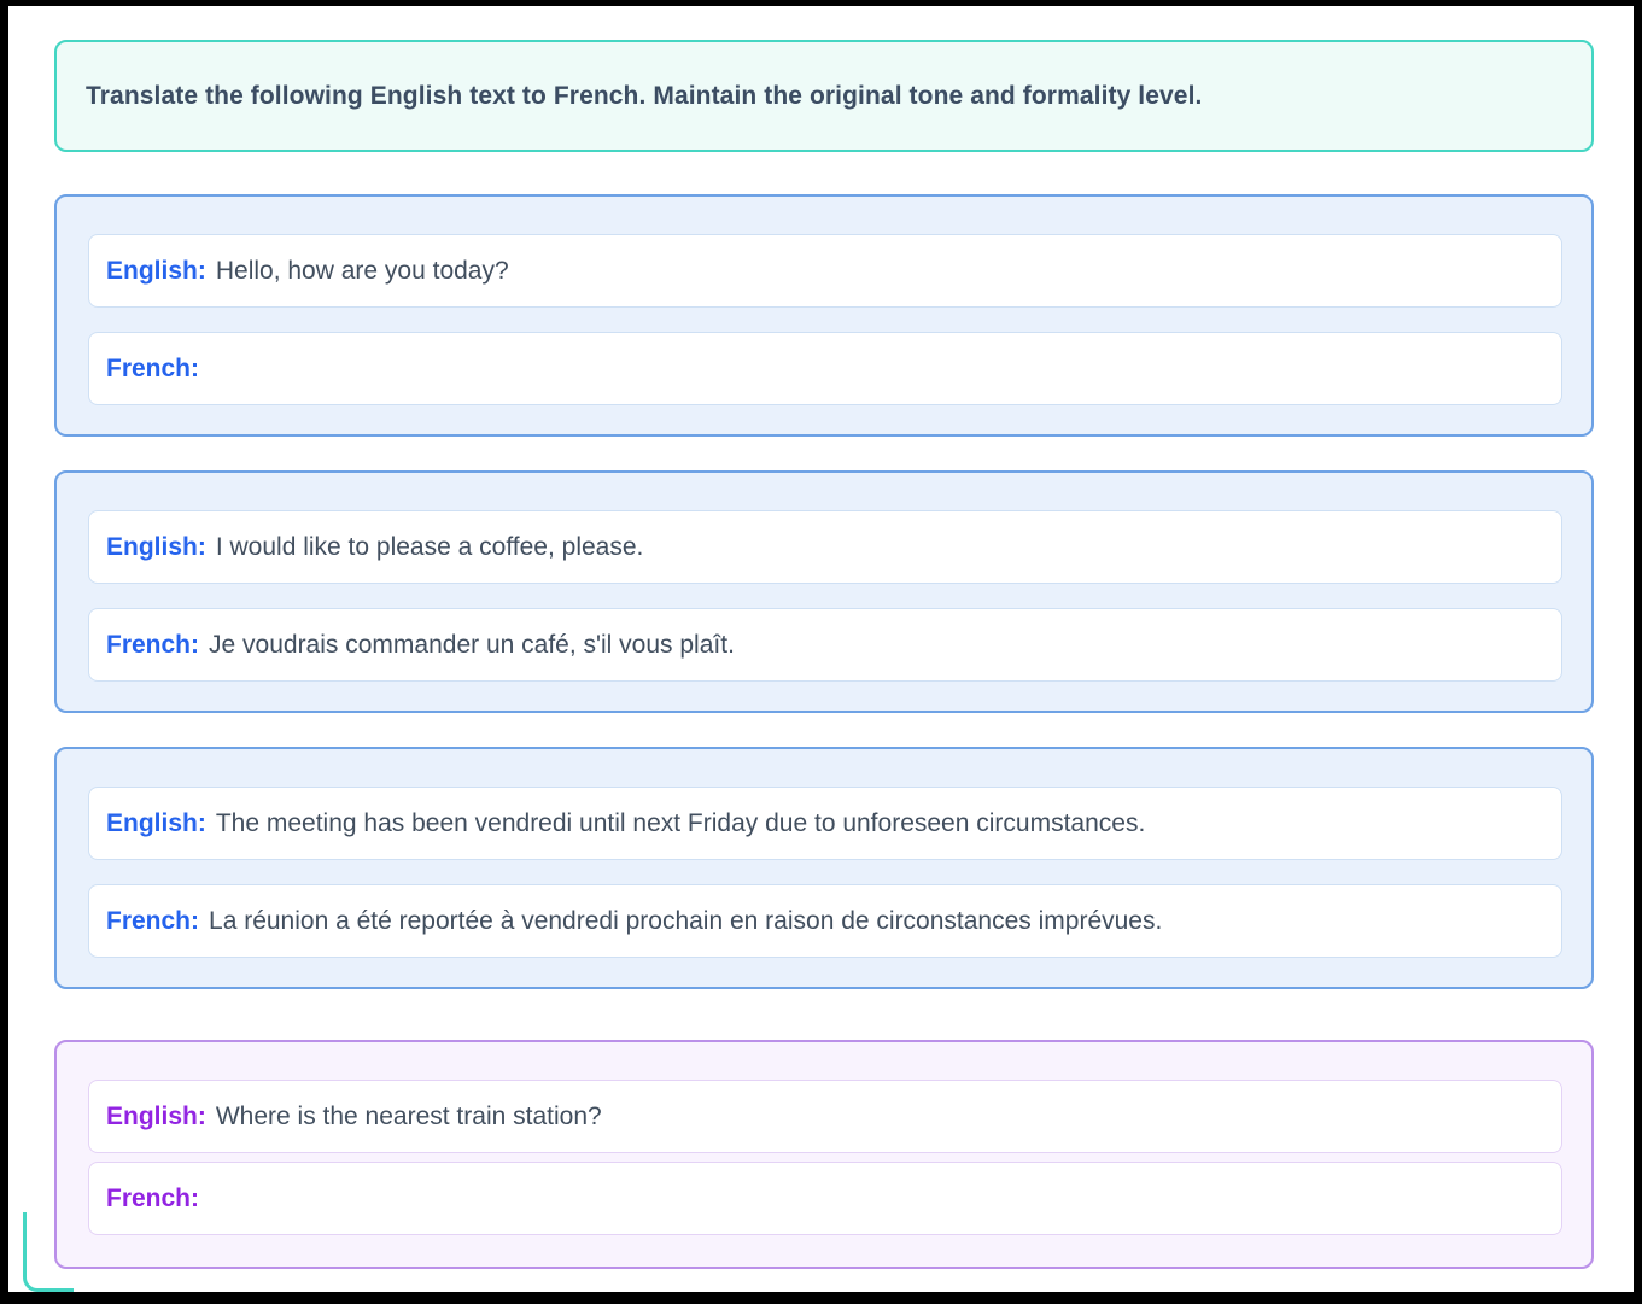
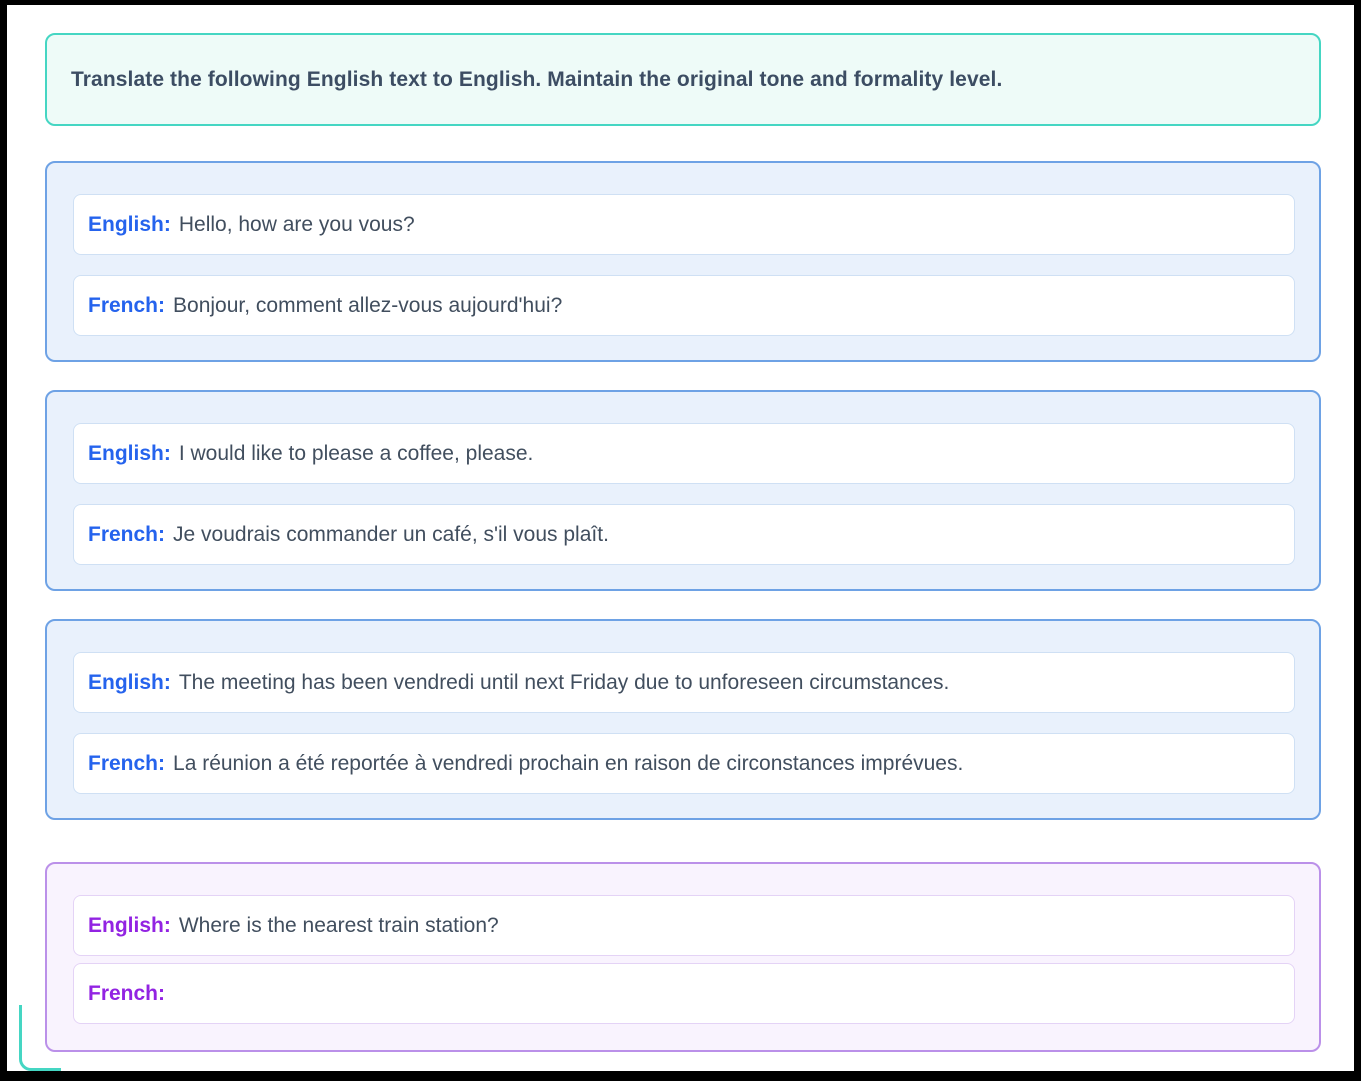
- Translate the following English text to French. Maintain the original tone and formality level.
+ Translate the following English text to English. Maintain the original tone and formality level.
  English:
- Hello, how are you today?
+ Hello, how are you vous?
  French:
+ Bonjour, comment allez-vous aujourd'hui?
  English:
  I would like to please a coffee, please.
  French:
  Je voudrais commander un café, s'il vous plaît.
  English:
  The meeting has been vendredi until next Friday due to unforeseen circumstances.
  French:
  La réunion a été reportée à vendredi prochain en raison de circonstances imprévues.
  English:
  Where is the nearest train station?
  French:
